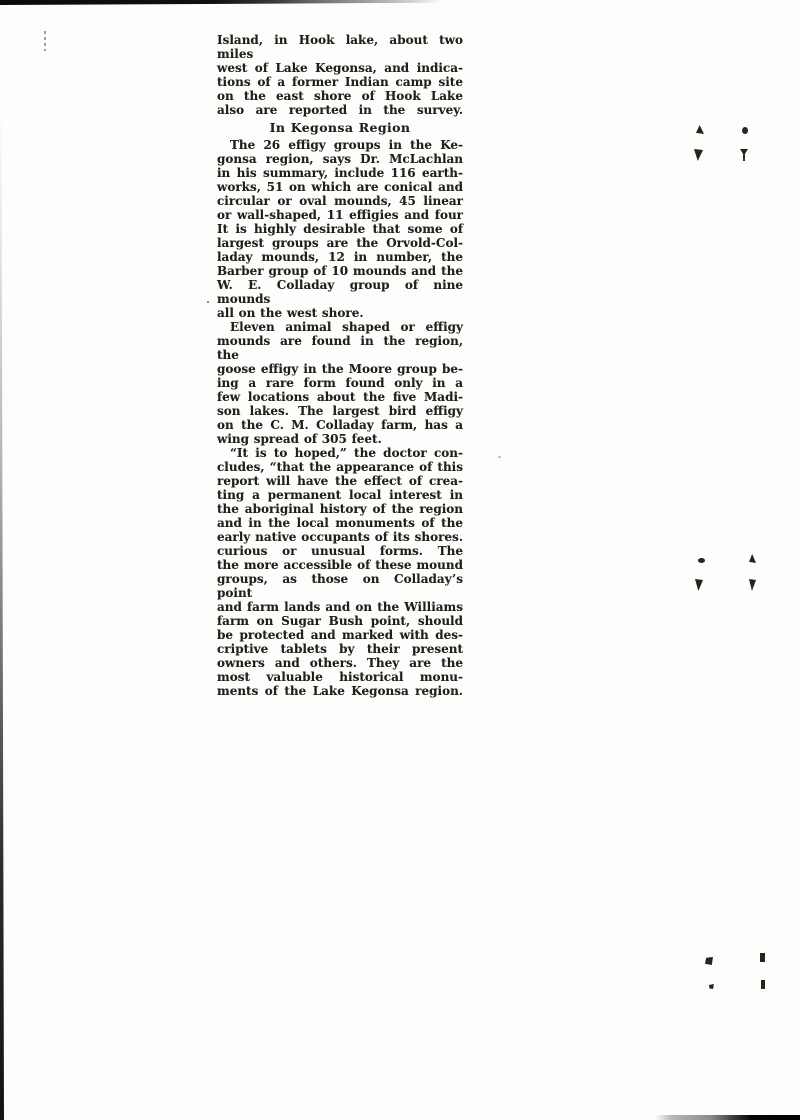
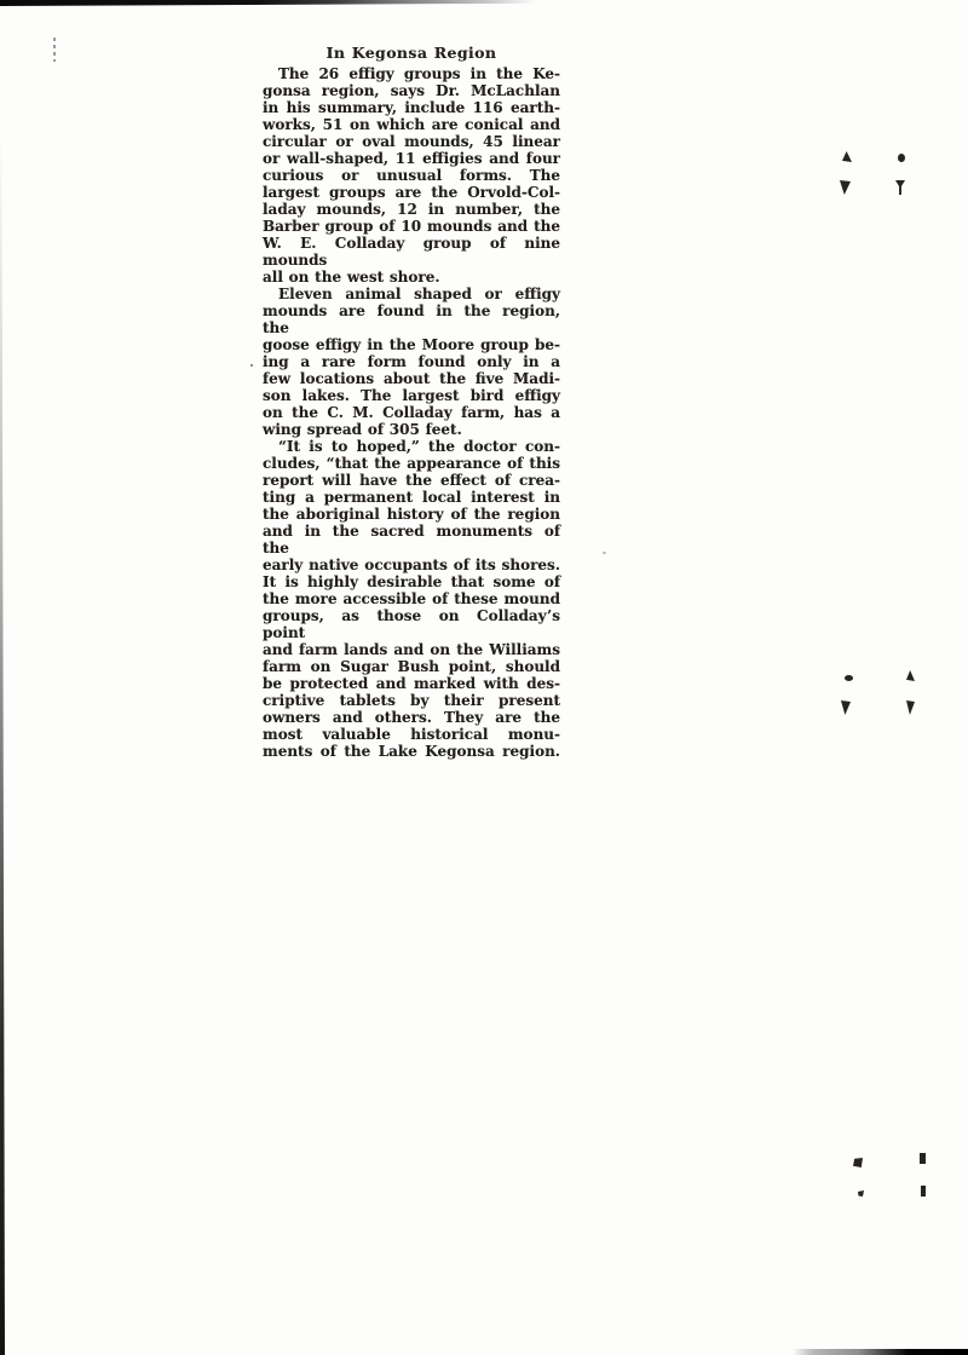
- Island, in Hook lake, about two miles
- west of Lake Kegonsa, and indica-
- tions of a former Indian camp site
- on the east shore of Hook Lake
- also are reported in the survey.
  In Kegonsa Region
  The 26 effigy groups in the Ke-
  gonsa region, says Dr. McLachlan
  in his summary, include 116 earth-
  works, 51 on which are conical and
  circular or oval mounds, 45 linear
  or wall-shaped, 11 effigies and four
- It is highly desirable that some of
+ curious or unusual forms. The
  largest groups are the Orvold-Col-
  laday mounds, 12 in number, the
  Barber group of 10 mounds and the
  W. E. Colladay group of nine mounds
  all on the west shore.
  Eleven animal shaped or effigy
  mounds are found in the region, the
  goose effigy in the Moore group be-
  ing a rare form found only in a
  few locations about the five Madi-
  son lakes. The largest bird effigy
  on the C. M. Colladay farm, has a
  wing spread of 305 feet.
  “It is to hoped,” the doctor con-
  cludes, “that the appearance of this
  report will have the effect of crea-
  ting a permanent local interest in
  the aboriginal history of the region
- and in the local monuments of the
+ and in the sacred monuments of the
  early native occupants of its shores.
- curious or unusual forms. The
+ It is highly desirable that some of
  the more accessible of these mound
  groups, as those on Colladay’s point
  and farm lands and on the Williams
  farm on Sugar Bush point, should
  be protected and marked with des-
  criptive tablets by their present
  owners and others. They are the
  most valuable historical monu-
  ments of the Lake Kegonsa region.
